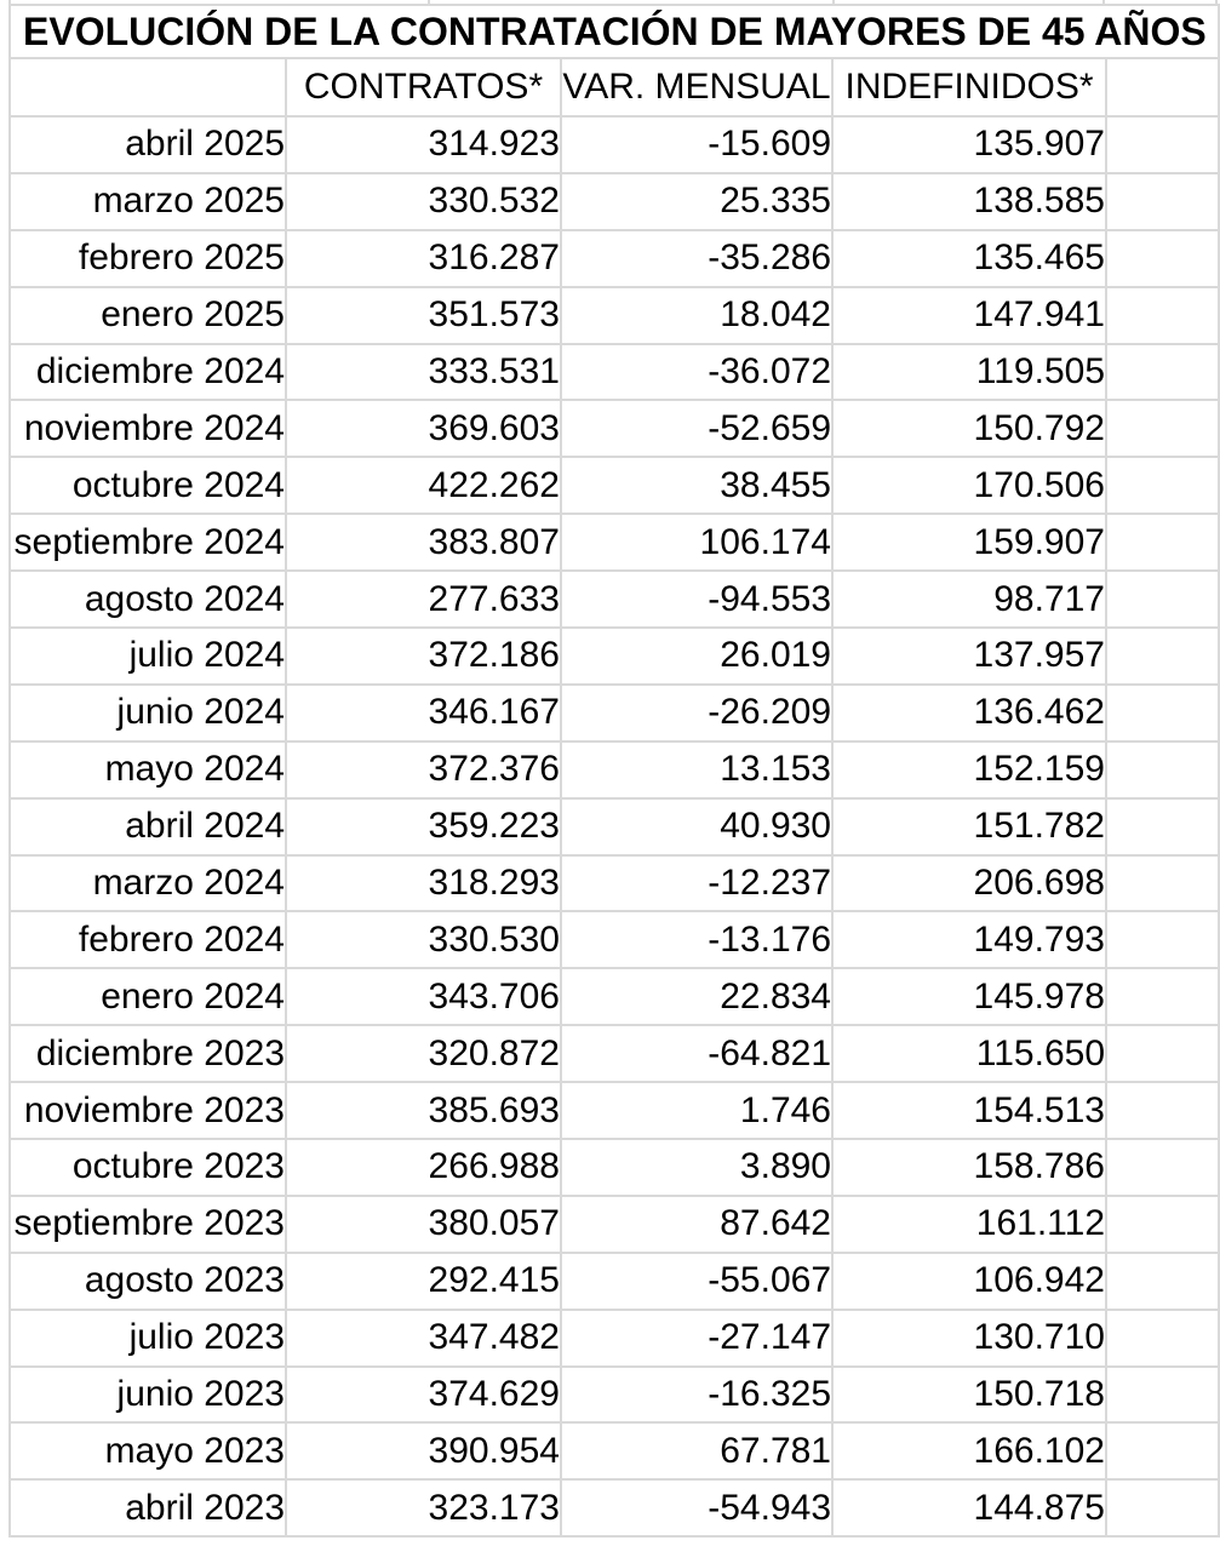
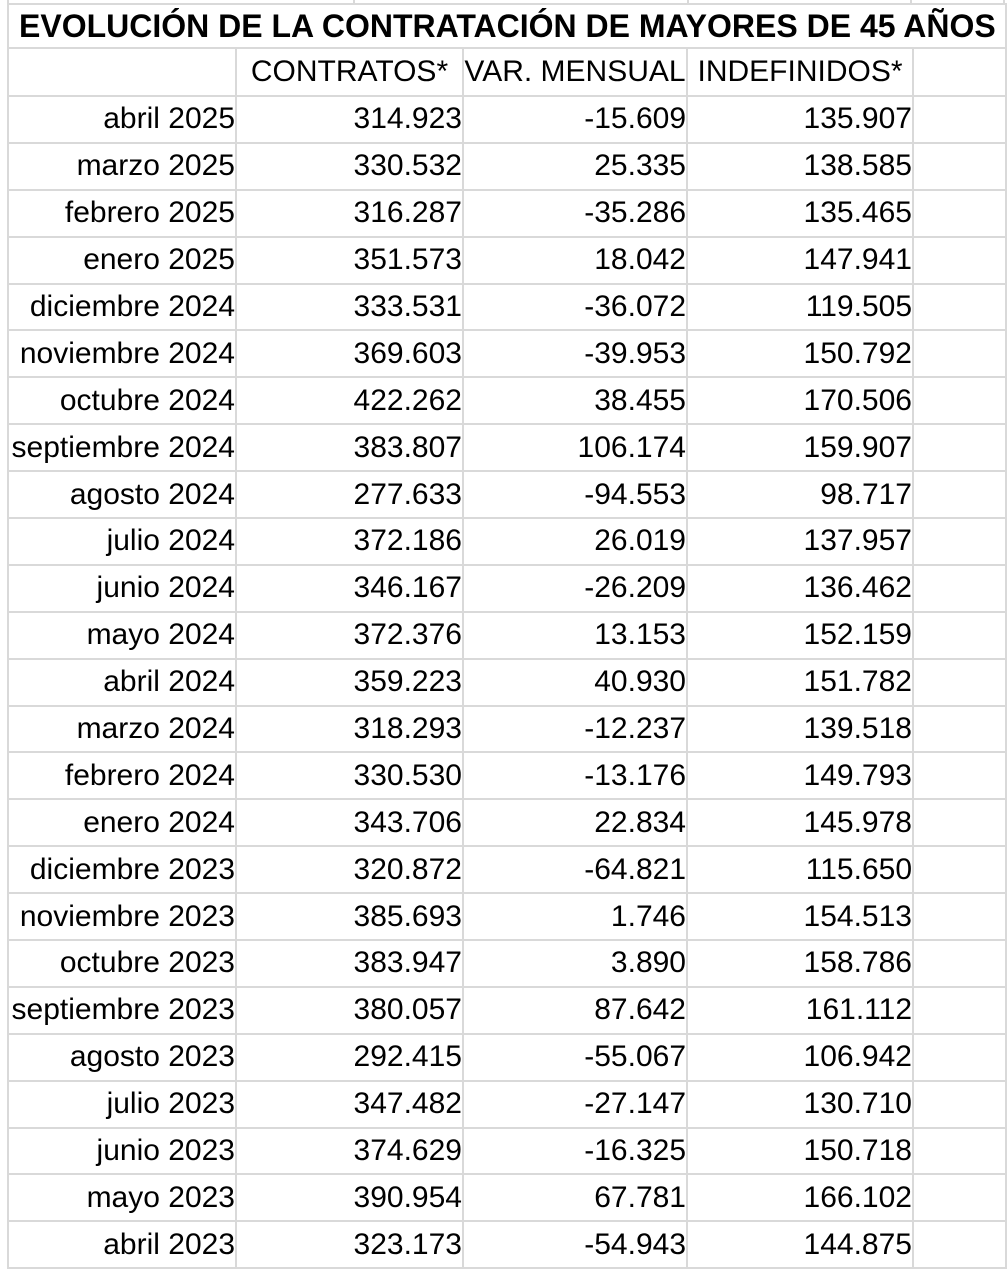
  EVOLUCIÓN DE LA CONTRATACIÓN DE MAYORES DE 45 AÑOS
  	CONTRATOS*	VAR. MENSUAL	INDEFINIDOS*
  abril 2025	314.923	-15.609	135.907
  marzo 2025	330.532	25.335	138.585
  febrero 2025	316.287	-35.286	135.465
  enero 2025	351.573	18.042	147.941
  diciembre 2024	333.531	-36.072	119.505
- noviembre 2024	369.603	-52.659	150.792
+ noviembre 2024	369.603	-39.953	150.792
  octubre 2024	422.262	38.455	170.506
  septiembre 2024	383.807	106.174	159.907
  agosto 2024	277.633	-94.553	98.717
  julio 2024	372.186	26.019	137.957
  junio 2024	346.167	-26.209	136.462
  mayo 2024	372.376	13.153	152.159
  abril 2024	359.223	40.930	151.782
- marzo 2024	318.293	-12.237	206.698
+ marzo 2024	318.293	-12.237	139.518
  febrero 2024	330.530	-13.176	149.793
  enero 2024	343.706	22.834	145.978
  diciembre 2023	320.872	-64.821	115.650
  noviembre 2023	385.693	1.746	154.513
- octubre 2023	266.988	3.890	158.786
+ octubre 2023	383.947	3.890	158.786
  septiembre 2023	380.057	87.642	161.112
  agosto 2023	292.415	-55.067	106.942
  julio 2023	347.482	-27.147	130.710
  junio 2023	374.629	-16.325	150.718
  mayo 2023	390.954	67.781	166.102
  abril 2023	323.173	-54.943	144.875
